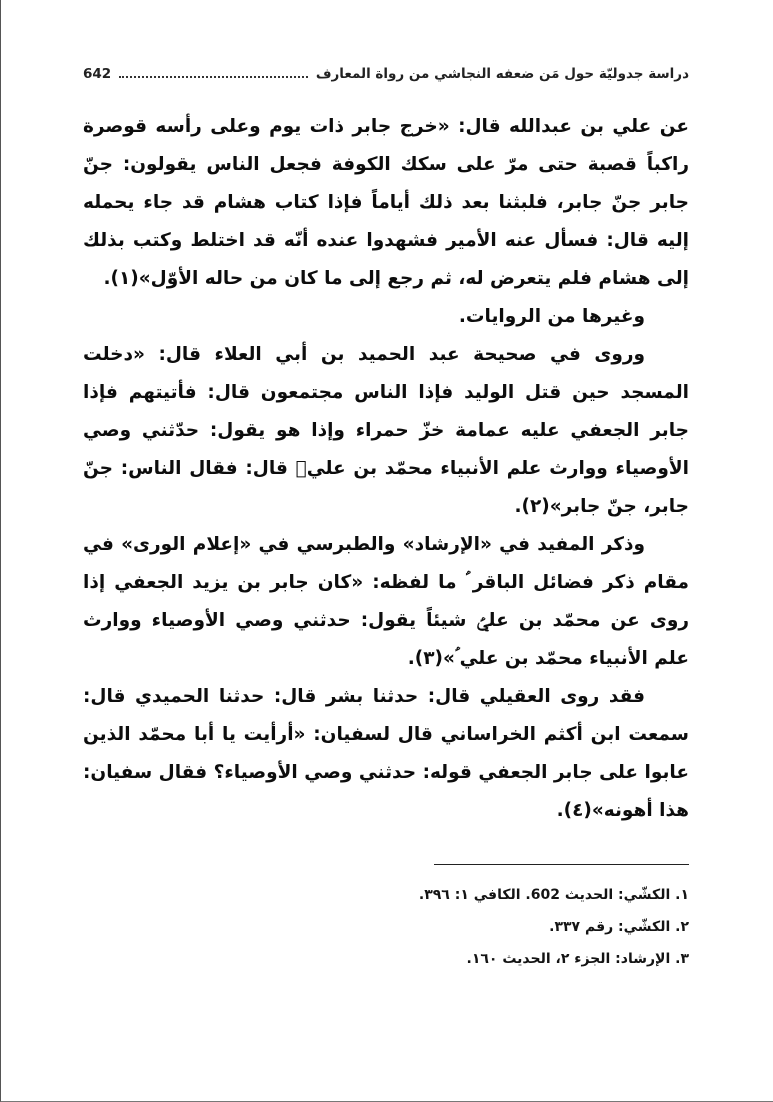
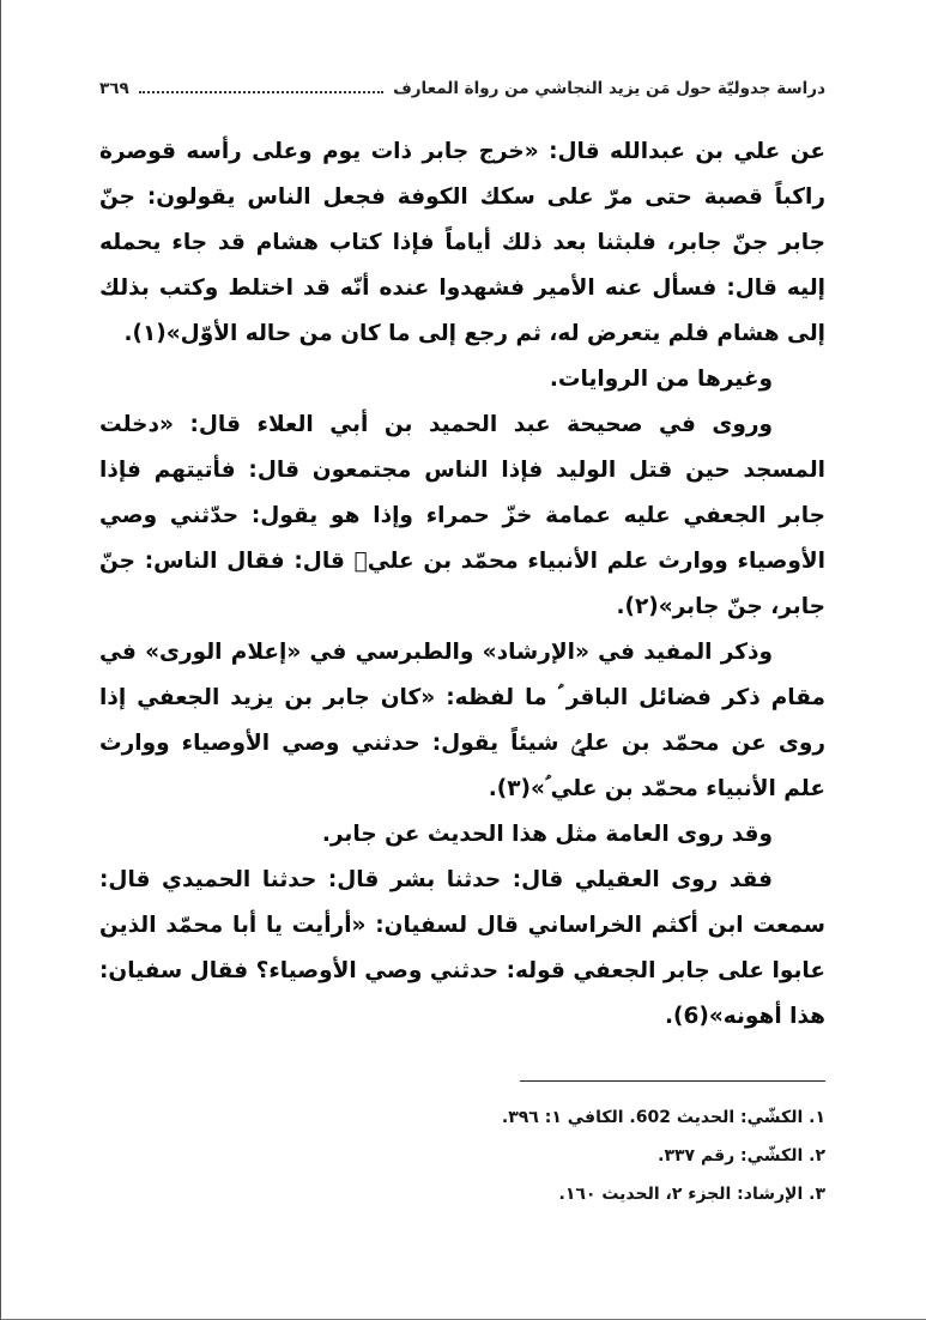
- دراسة جدوليّة حول مَن ضعفه النجاشي من رواة المعارف
+ دراسة جدوليّة حول مَن يزيد النجاشي من رواة المعارف
- 642
+ ٣٦٩
  عن علي بن عبدالله قال: «خرج جابر ذات يوم وعلى رأسه قوصرة راكباً قصبة حتى مرّ على سكك الكوفة فجعل الناس يقولون: جنّ جابر جنّ جابر، فلبثنا بعد ذلك أياماً فإذا كتاب هشام قد جاء يحمله إليه قال: فسأل عنه الأمير فشهدوا عنده أنّه قد اختلط وكتب بذلك إلى هشام فلم يتعرض له، ثم رجع إلى ما كان من حاله الأوّل»(١).
  وغيرها من الروايات.
  وروى في صحيحة عبد الحميد بن أبي العلاء قال: «دخلت المسجد حين قتل الوليد فإذا الناس مجتمعون قال: فأتيتهم فإذا جابر الجعفي عليه عمامة خزّ حمراء وإذا هو يقول: حدّثني وصي الأوصياء ووارث علم الأنبياء محمّد بن عليؑ قال: فقال الناس: جنّ جابر، جنّ جابر»(٢).
  وذكر المفيد في «الإرشاد» والطبرسي في «إعلام الورى» في مقام ذكر فضائل الباقر ؑ ما لفظه: «كان جابر بن يزيد الجعفي إذا روى عن محمّد بن عليؑ شيئاً يقول: حدثني وصي الأوصياء ووارث علم الأنبياء محمّد بن علي ؑ»(٣).
+ وقد روى العامة مثل هذا الحديث عن جابر.
- فقد روى العقيلي قال: حدثنا بشر قال: حدثنا الحميدي قال: سمعت ابن أكثم الخراساني قال لسفيان: «أرأيت يا أبا محمّد الذين عابوا على جابر الجعفي قوله: حدثني وصي الأوصياء؟ فقال سفيان: هذا أهونه»(٤).
+ فقد روى العقيلي قال: حدثنا بشر قال: حدثنا الحميدي قال: سمعت ابن أكثم الخراساني قال لسفيان: «أرأيت يا أبا محمّد الذين عابوا على جابر الجعفي قوله: حدثني وصي الأوصياء؟ فقال سفيان: هذا أهونه»(6).
  ١. الكشّي: الحديث 602. الكافي ١: ٣٩٦.
  ٢. الكشّي: رقم ٣٣٧.
  ٣. الإرشاد: الجزء ٢، الحديث ١٦٠.
